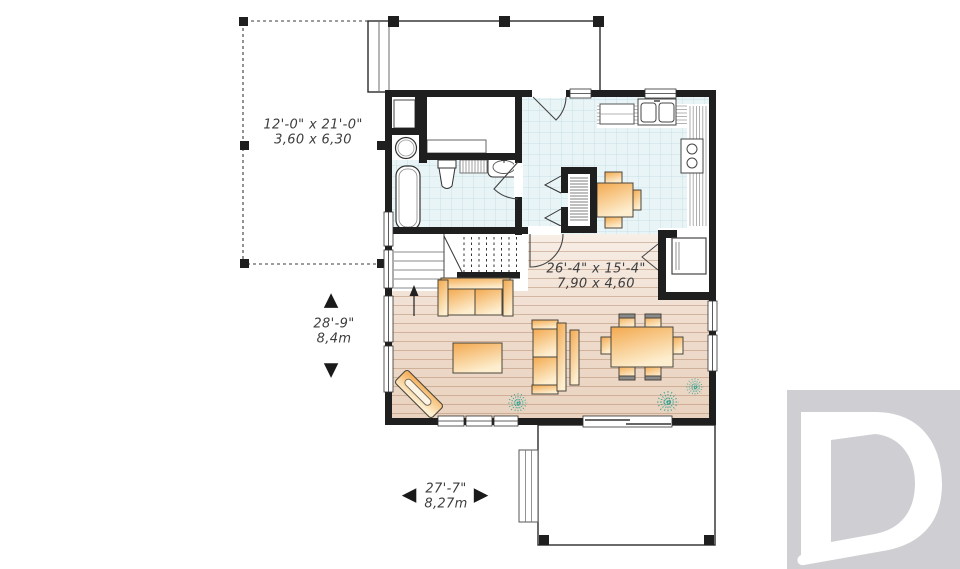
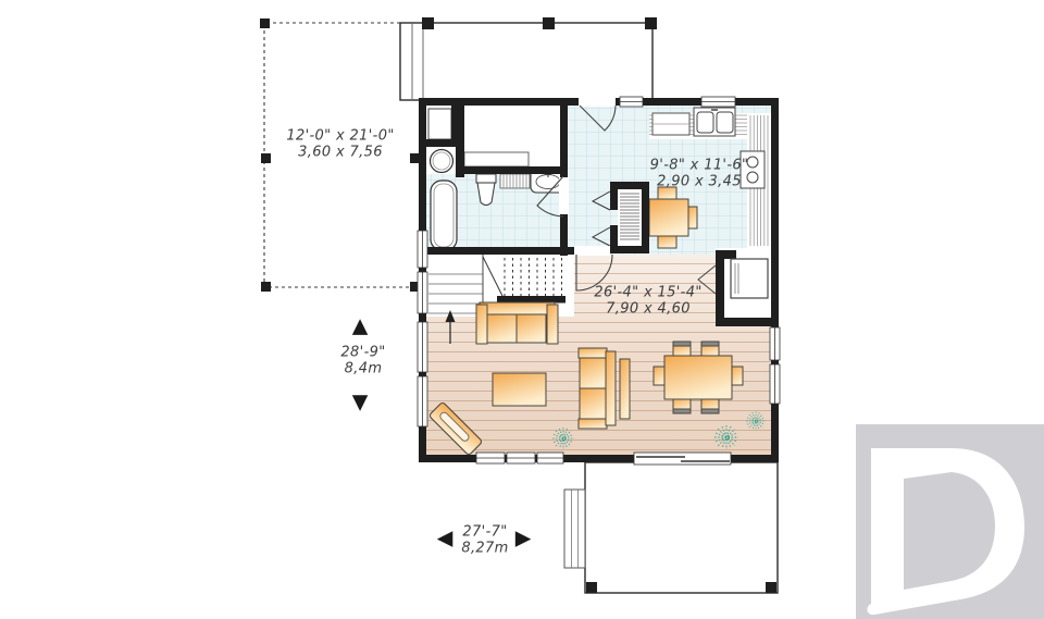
  12'-0" x 21'-0"
- 3,60 x 6,30
+ 3,60 x 7,56
+ 9'-8" x 11'-6"
+ 2,90 x 3,45
  26'-4" x 15'-4"
  7,90 x 4,60
  ▲
  28'-9"
  8,4m
  ▼
  ◀
  27'-7"
  8,27m
  ▶
